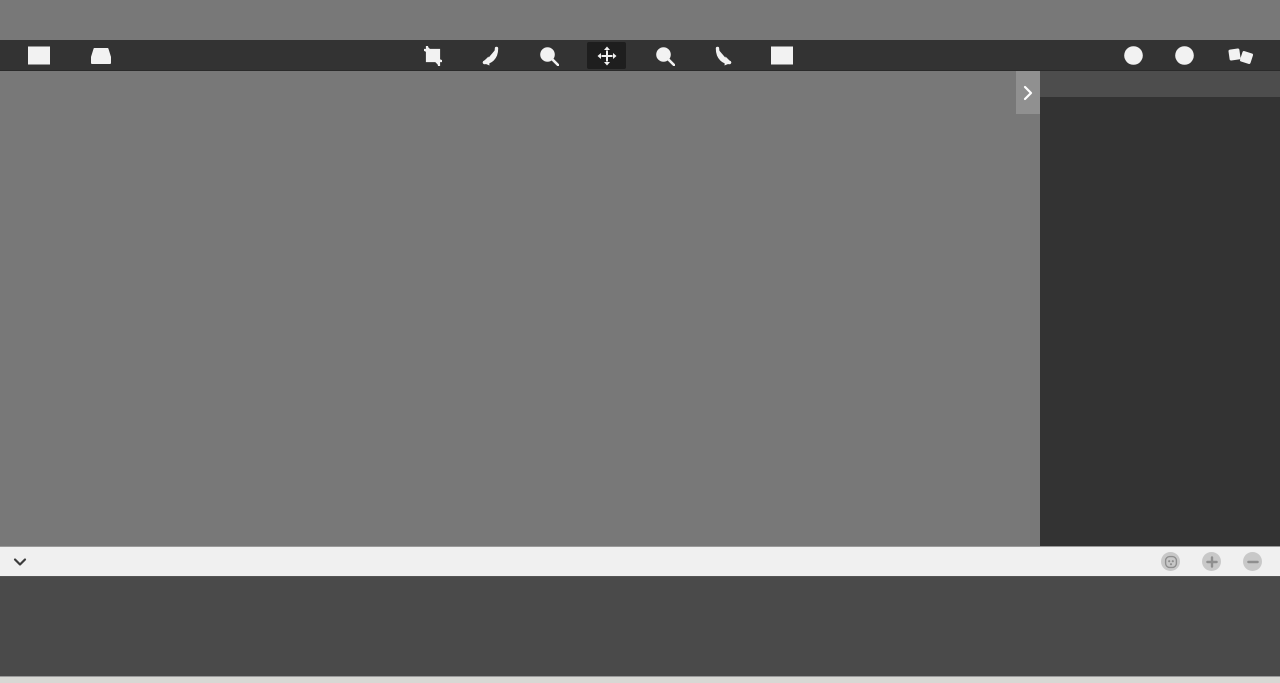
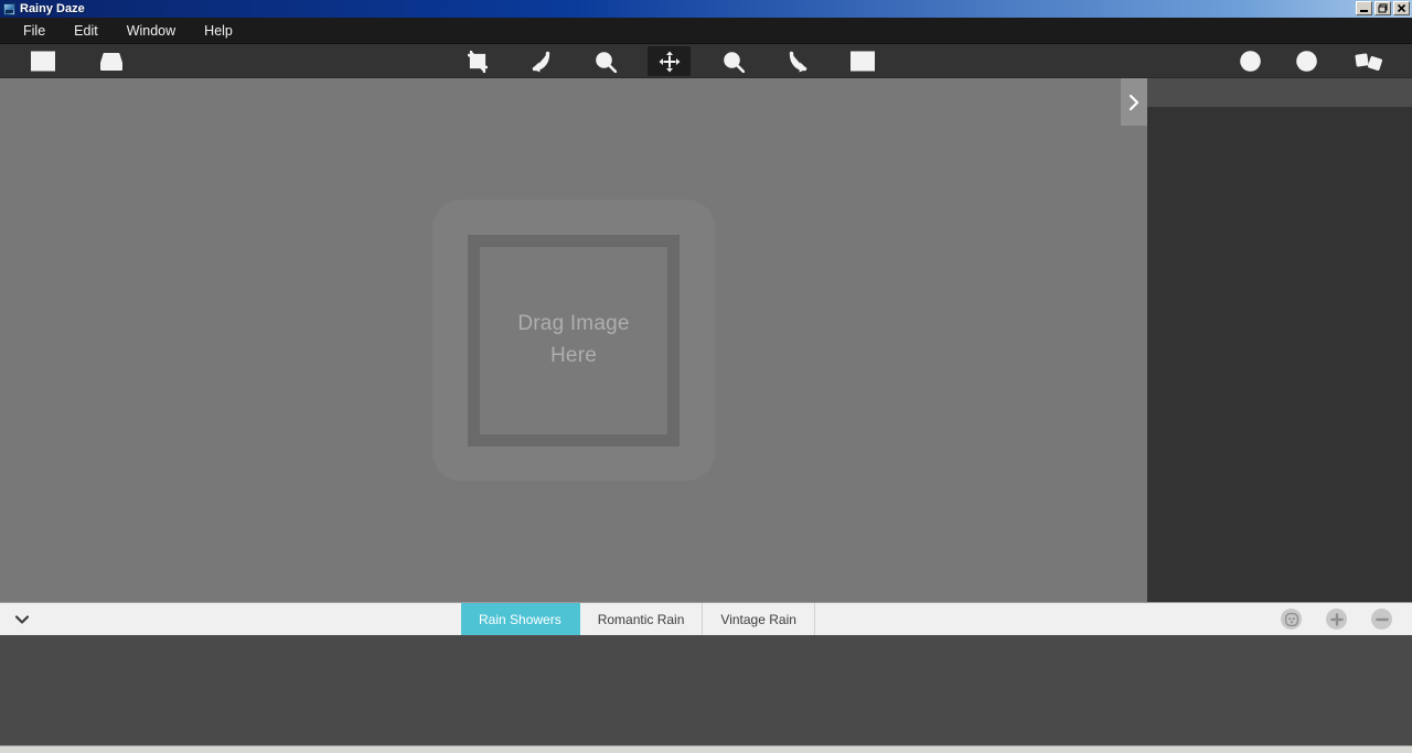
+ Rainy Daze
+ File
+ Edit
+ Window
+ Help
+ Drag Image
+ Here
+ Rain Showers
+ Romantic Rain
+ Vintage Rain
